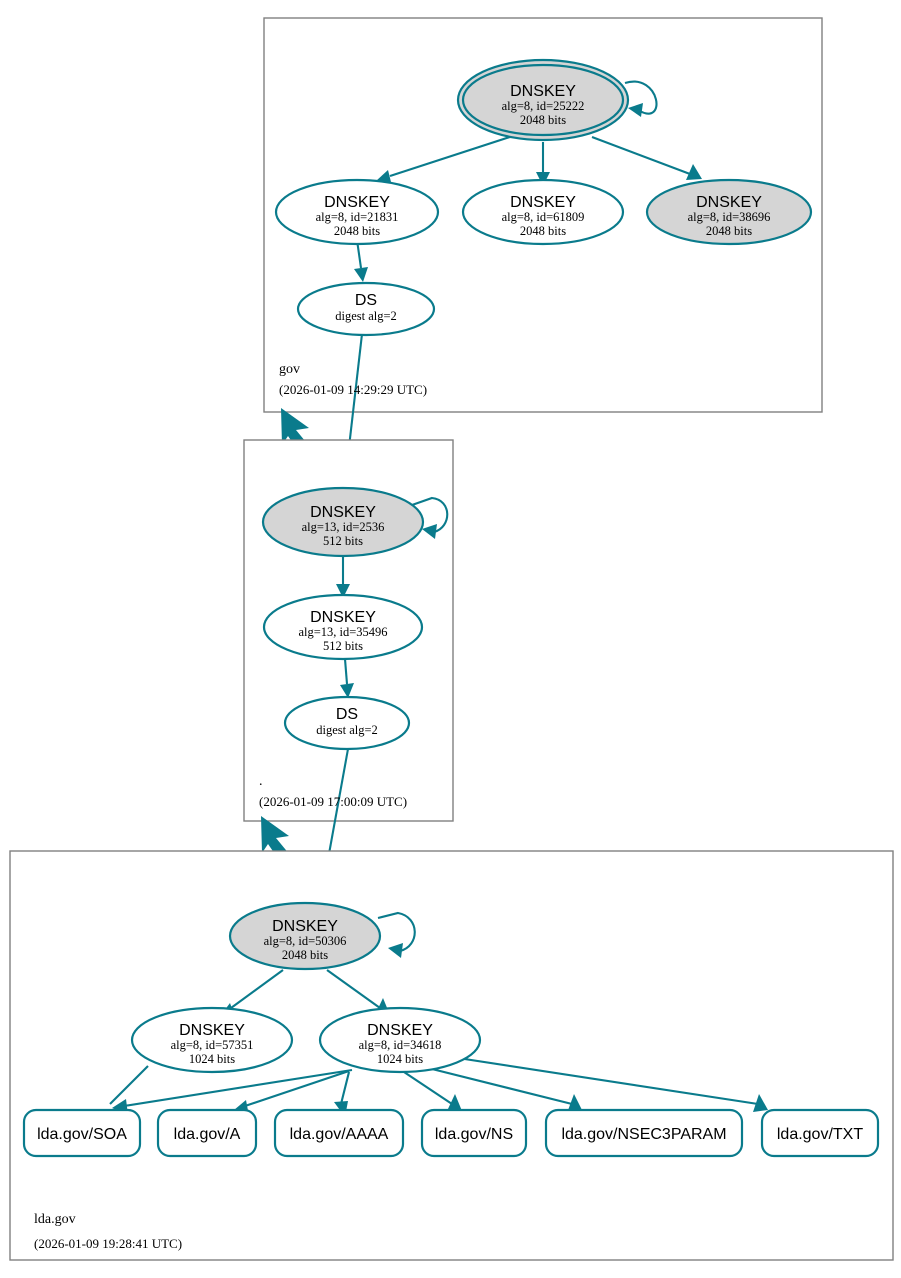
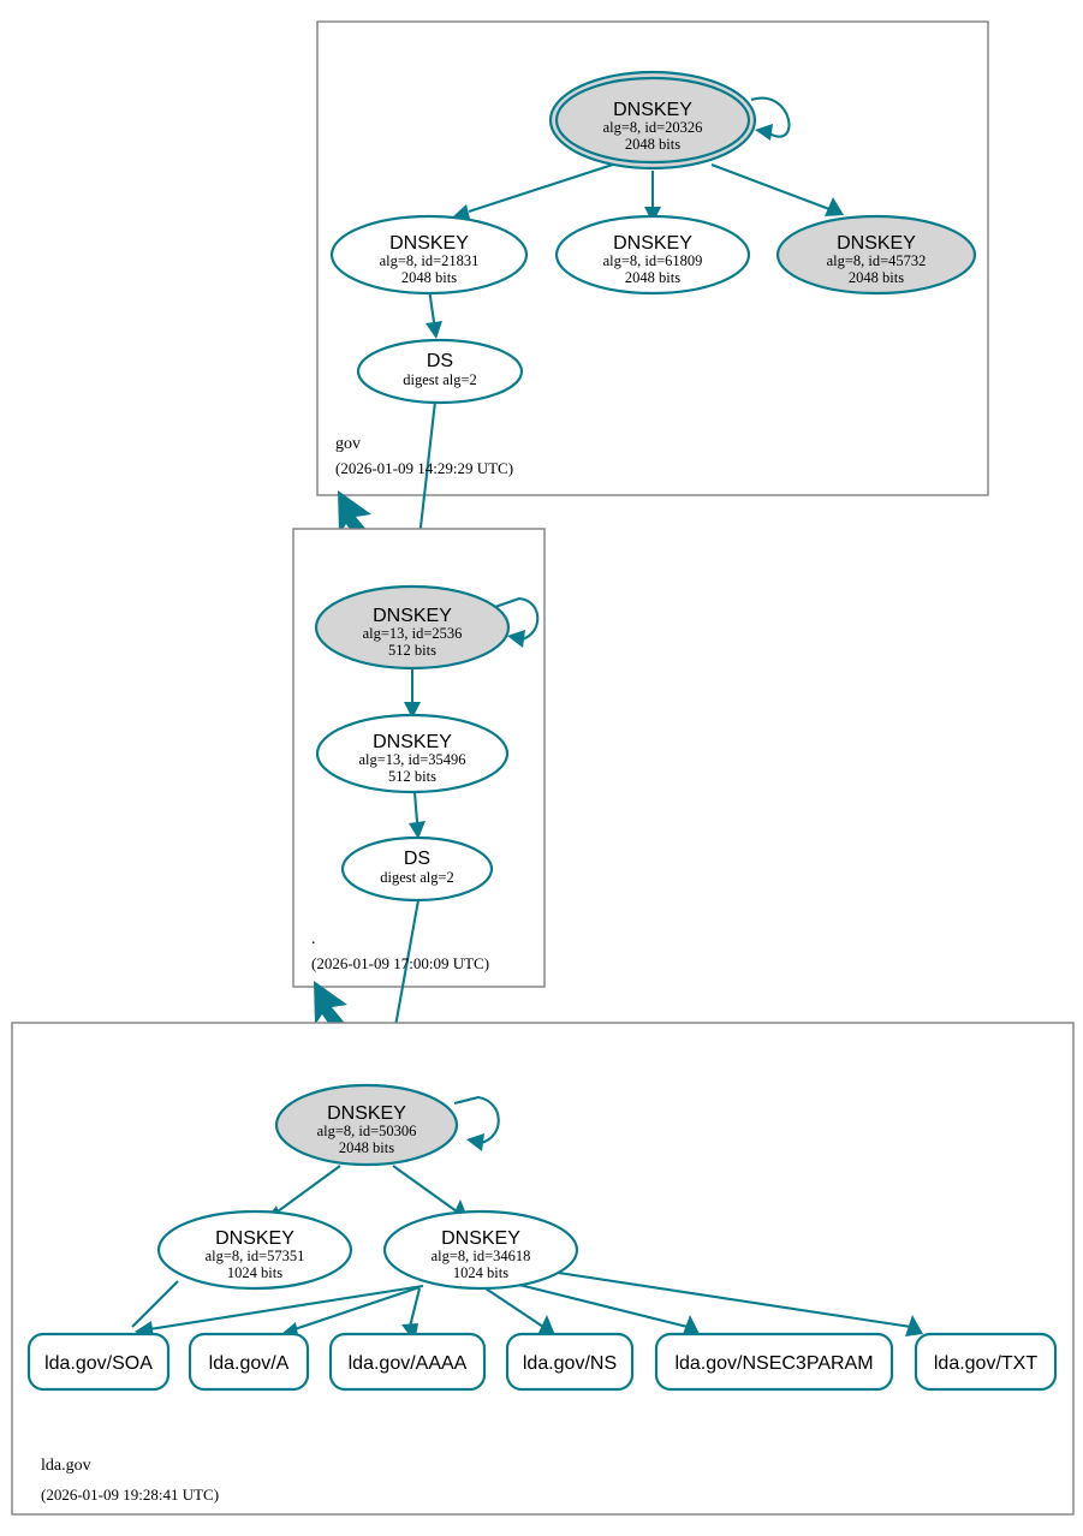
  DNSKEY
- alg=8, id=25222
+ alg=8, id=20326
  2048 bits
  DNSKEY
  alg=8, id=21831
  2048 bits
  DNSKEY
  alg=8, id=61809
  2048 bits
  DNSKEY
- alg=8, id=38696
+ alg=8, id=45732
  2048 bits
  DS
  digest alg=2
  gov
  (2026-01-09 14:29:29 UTC)
  DNSKEY
  alg=13, id=2536
  512 bits
  DNSKEY
  alg=13, id=35496
  512 bits
  DS
  digest alg=2
  .
  (2026-01-09 17:00:09 UTC)
  DNSKEY
  alg=8, id=50306
  2048 bits
  DNSKEY
  alg=8, id=57351
  1024 bits
  DNSKEY
  alg=8, id=34618
  1024 bits
  lda.gov/SOA
  lda.gov/A
  lda.gov/AAAA
  lda.gov/NS
  lda.gov/NSEC3PARAM
  lda.gov/TXT
  lda.gov
  (2026-01-09 19:28:41 UTC)
